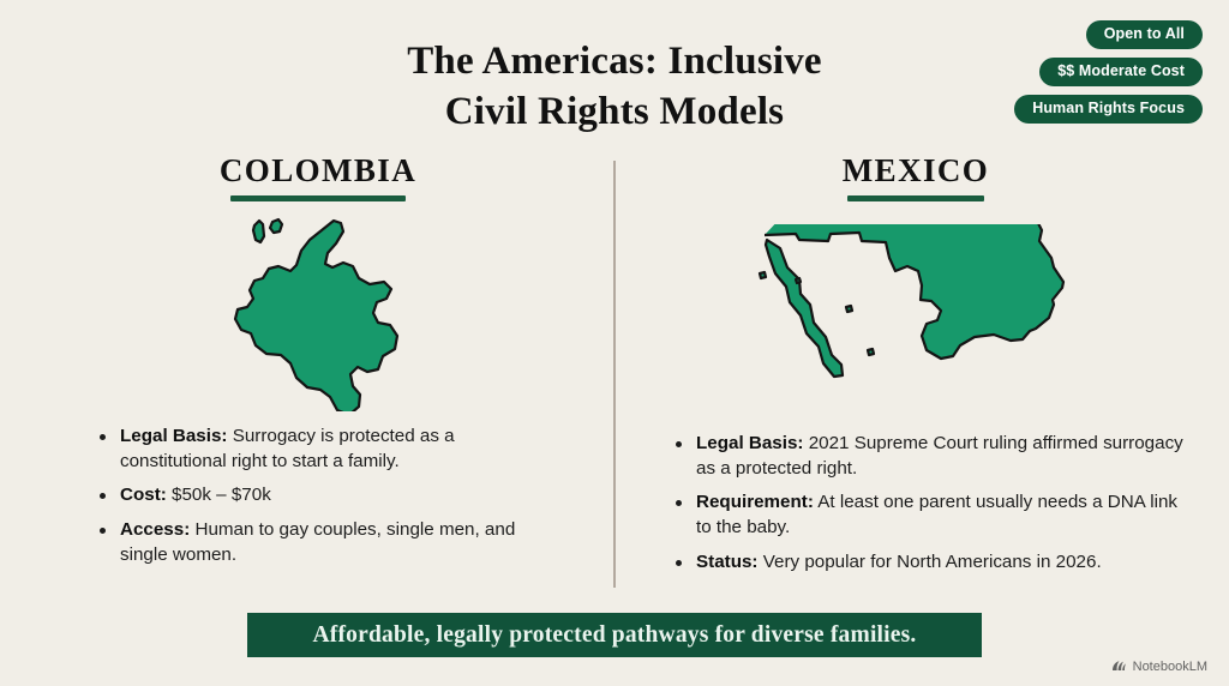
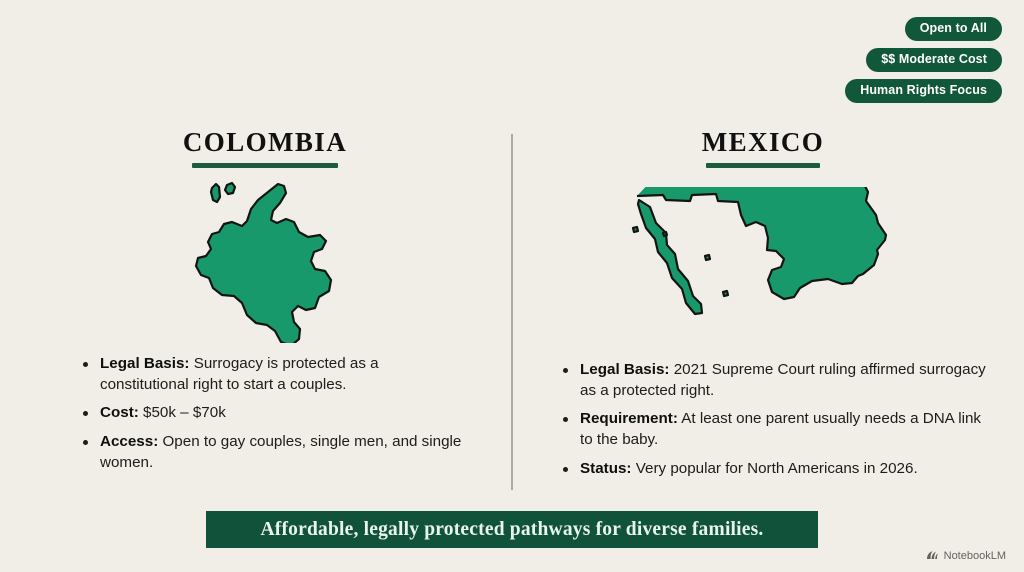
  Open to All
  $$ Moderate Cost
  Human Rights Focus
- The Americas: Inclusive
- Civil Rights Models
  COLOMBIA
- Legal Basis: Surrogacy is protected as a constitutional right to start a family.
+ Legal Basis: Surrogacy is protected as a constitutional right to start a couples.
  Cost: $50k – $70k
- Access: Human to gay couples, single men, and single women.
+ Access: Open to gay couples, single men, and single women.
  MEXICO
  Legal Basis: 2021 Supreme Court ruling affirmed surrogacy as a protected right.
  Requirement: At least one parent usually needs a DNA link to the baby.
  Status: Very popular for North Americans in 2026.
  Affordable, legally protected pathways for diverse families.
  NotebookLM
